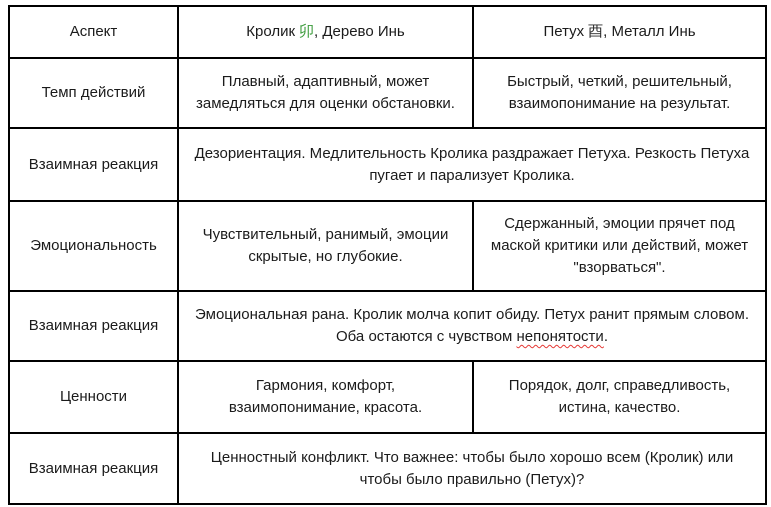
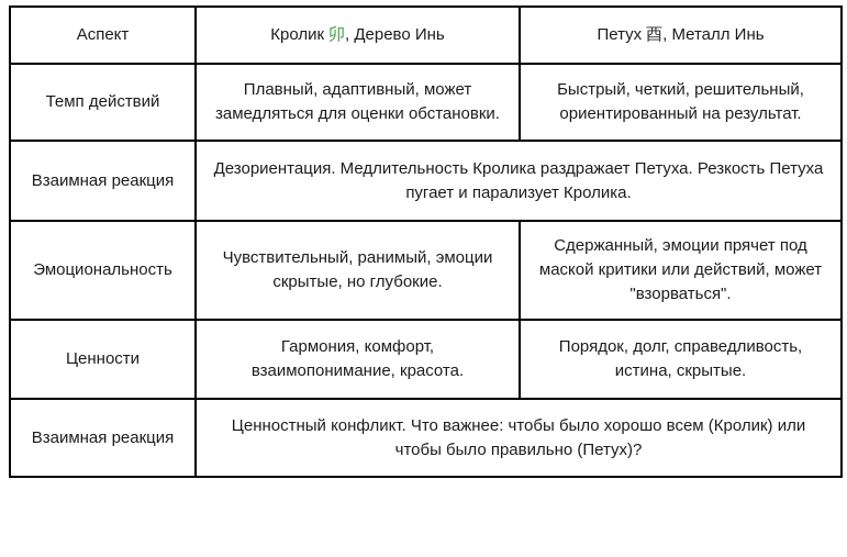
  Аспект	Кролик 卯, Дерево Инь	Петух 酉, Металл Инь
- Темп действий	Плавный, адаптивный, может замедляться для оценки обстановки.	Быстрый, четкий, решительный, взаимопонимание на результат.
+ Темп действий	Плавный, адаптивный, может замедляться для оценки обстановки.	Быстрый, четкий, решительный, ориентированный на результат.
  Взаимная реакция	Дезориентация. Медлительность Кролика раздражает Петуха. Резкость Петуха пугает и парализует Кролика.
  Эмоциональность	Чувствительный, ранимый, эмоции скрытые, но глубокие.	Сдержанный, эмоции прячет под маской критики или действий, может "взорваться".
- Взаимная реакция	Эмоциональная рана. Кролик молча копит обиду. Петух ранит прямым словом. Оба остаются с чувством непонятости.
- Ценности	Гармония, комфорт, взаимопонимание, красота.	Порядок, долг, справедливость, истина, качество.
+ Ценности	Гармония, комфорт, взаимопонимание, красота.	Порядок, долг, справедливость, истина, скрытые.
  Взаимная реакция	Ценностный конфликт. Что важнее: чтобы было хорошо всем (Кролик) или чтобы было правильно (Петух)?
